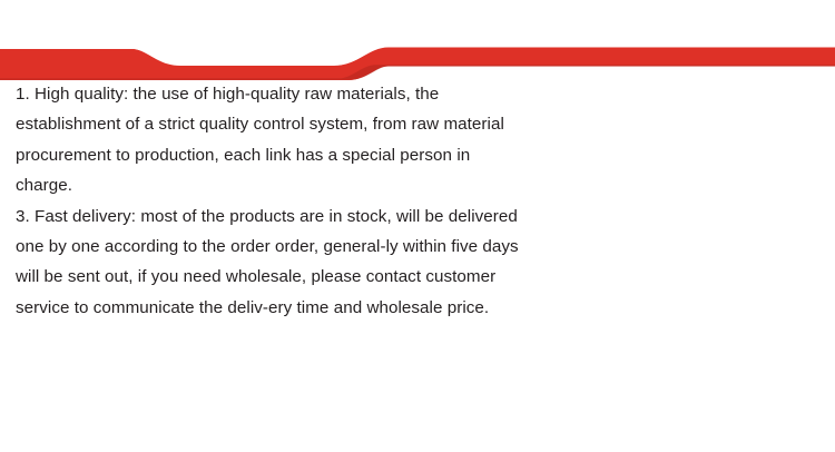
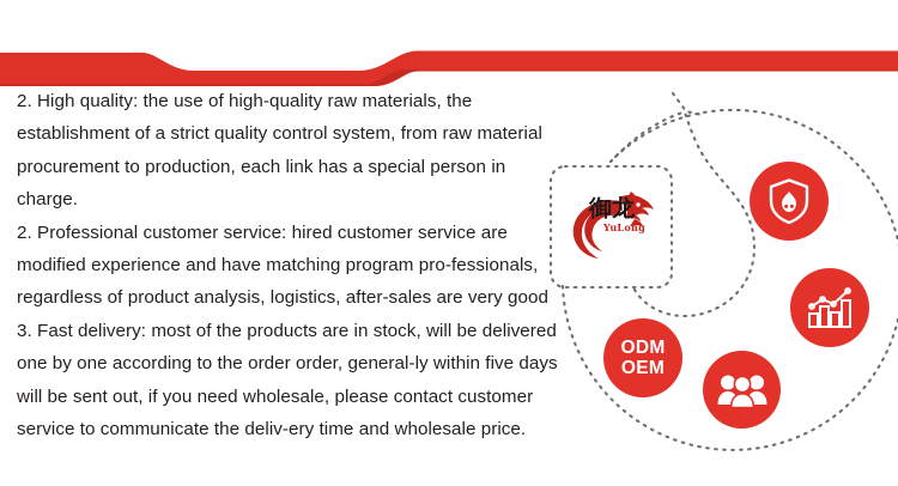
- 1. High quality: the use of high-quality raw materials, the establishment of a strict quality control system, from raw material procurement to production, each link has a special person in charge.
+ 2. High quality: the use of high-quality raw materials, the establishment of a strict quality control system, from raw material procurement to production, each link has a special person in charge.
+ 2. Professional customer service: hired customer service are modified experience and have matching program pro-fessionals, regardless of product analysis, logistics, after-sales are very good
  3. Fast delivery: most of the products are in stock, will be delivered one by one according to the order order, general-ly within five days will be sent out, if you need wholesale, please contact customer service to communicate the deliv-ery time and wholesale price.
+ 御龙
+ YuLong
+ ODM
+ OEM
